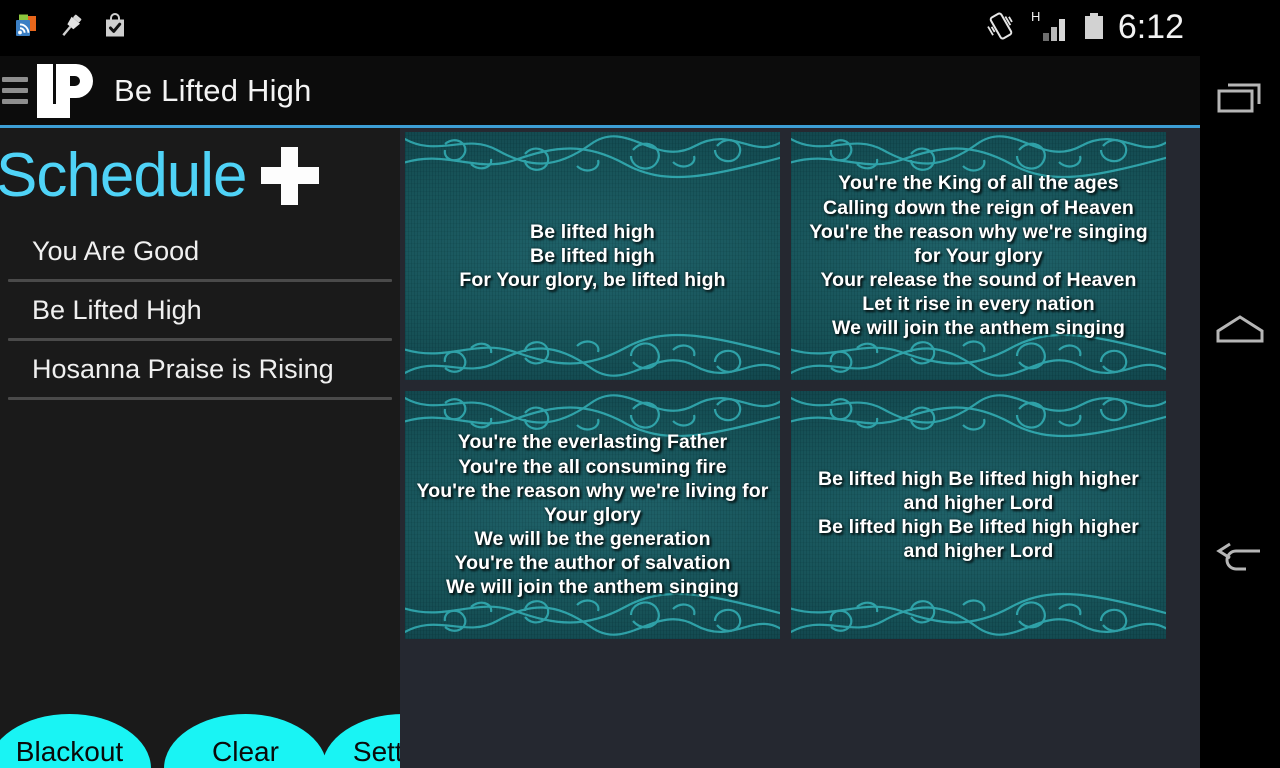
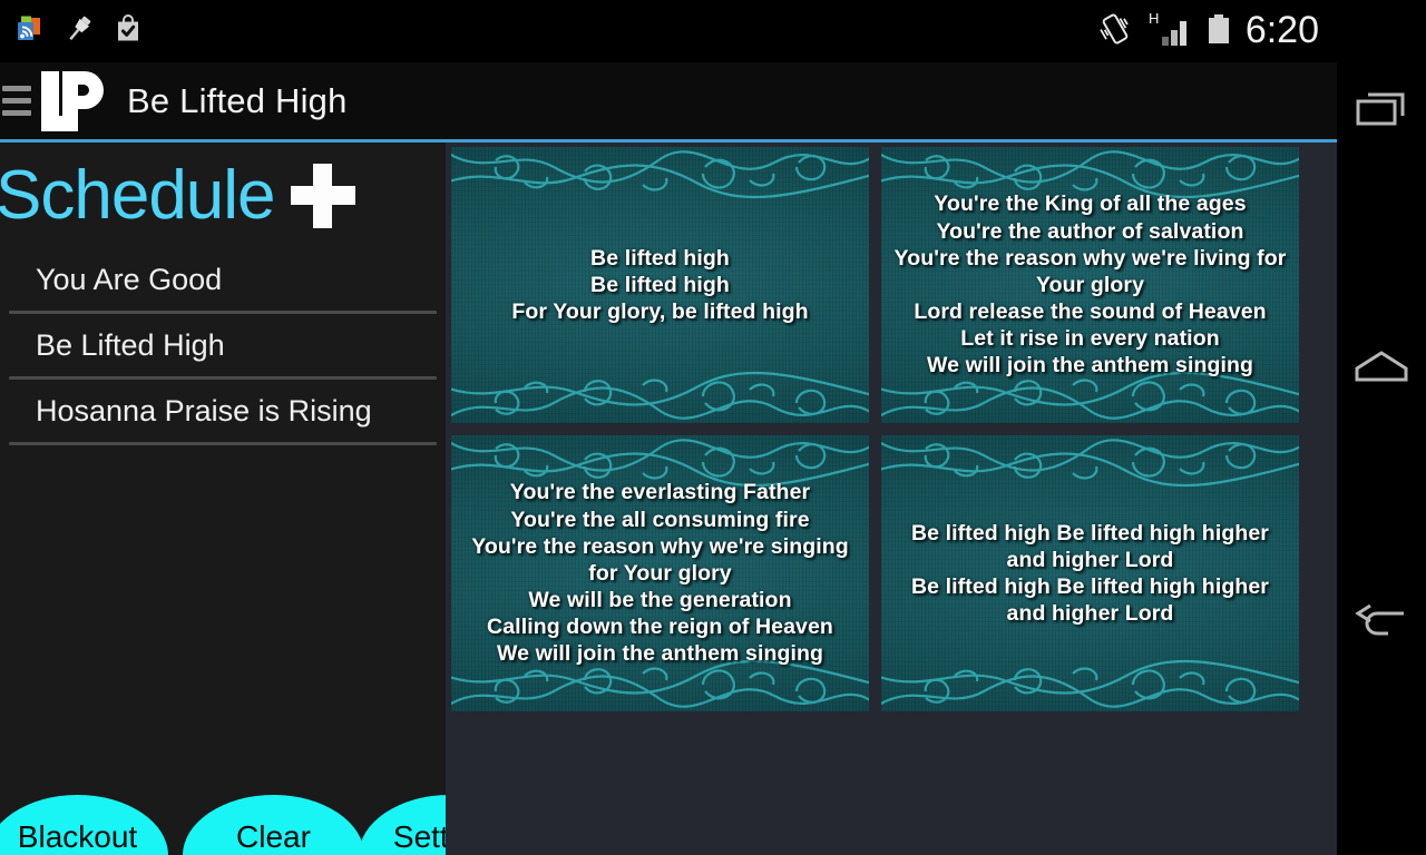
  H
- 6:12
+ 6:20
  Be Lifted High
  Schedule
  You Are Good
  Be Lifted High
  Hosanna Praise is Rising
  Blackout
  Clear
  Be lifted high
  Be lifted high
  For Your glory, be lifted high
  You're the King of all the ages
- Calling down the reign of Heaven
+ You're the author of salvation
- You're the reason why we're singing for Your glory
+ You're the reason why we're living for Your glory
- Your release the sound of Heaven
+ Lord release the sound of Heaven
  Let it rise in every nation
  We will join the anthem singing
  You're the everlasting Father
  You're the all consuming fire
- You're the reason why we're living for Your glory
+ You're the reason why we're singing for Your glory
  We will be the generation
- You're the author of salvation
+ Calling down the reign of Heaven
  We will join the anthem singing
  Be lifted high Be lifted high higher and higher Lord
  Be lifted high Be lifted high higher and higher Lord
